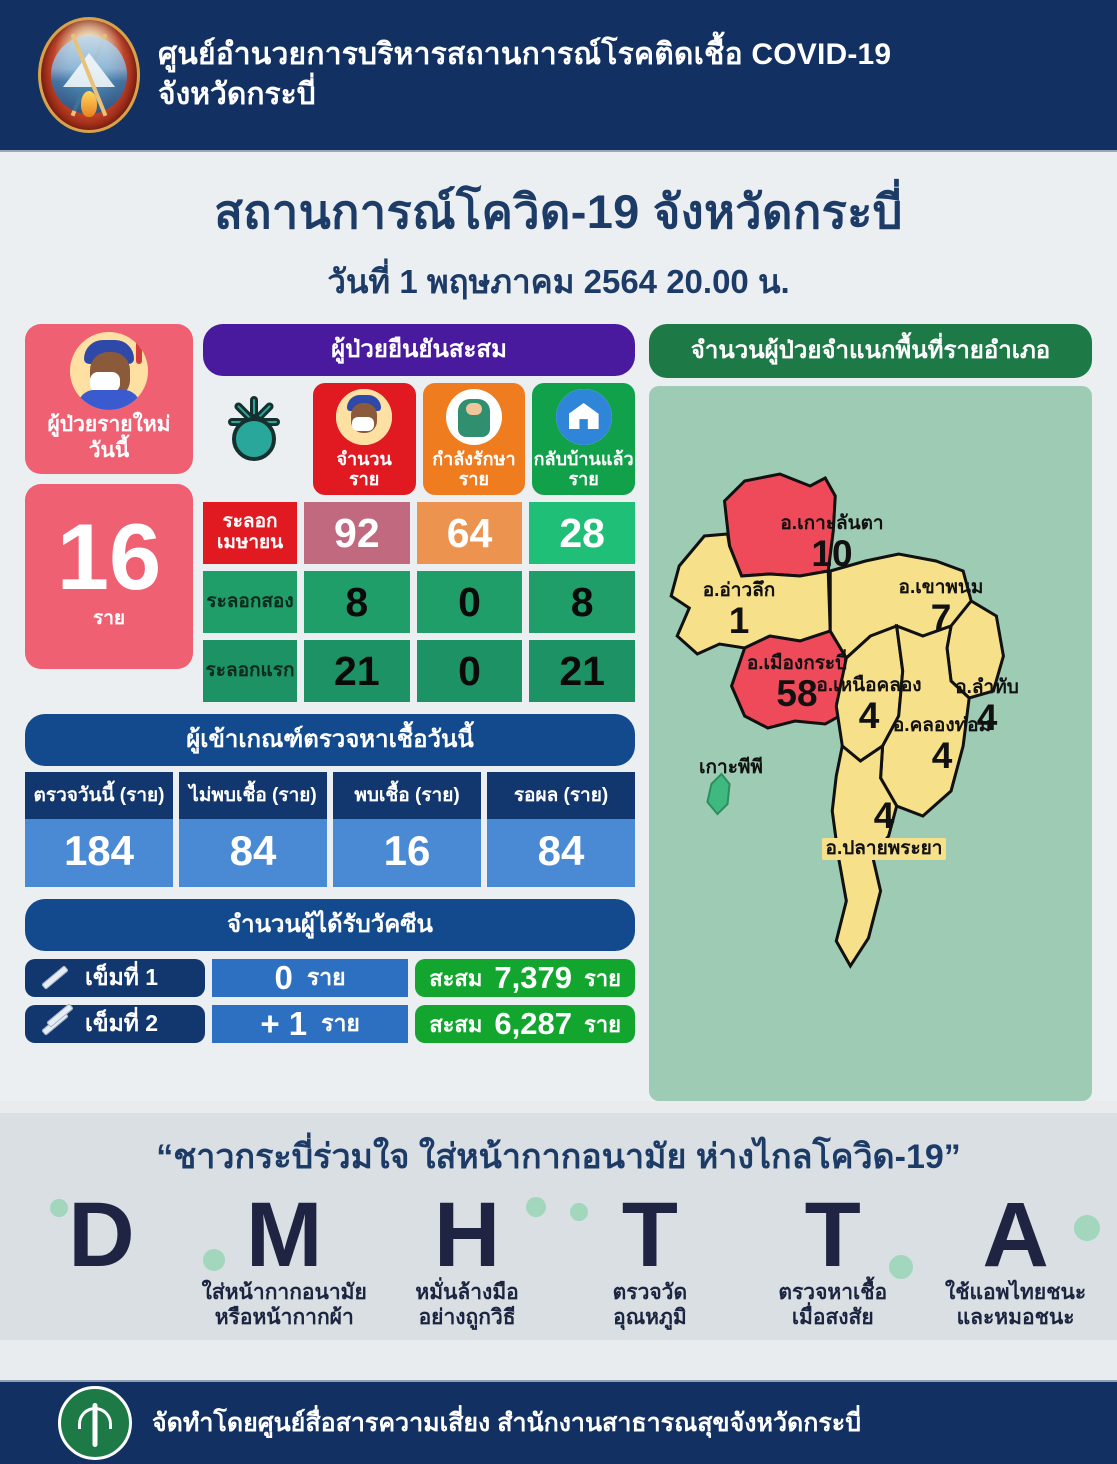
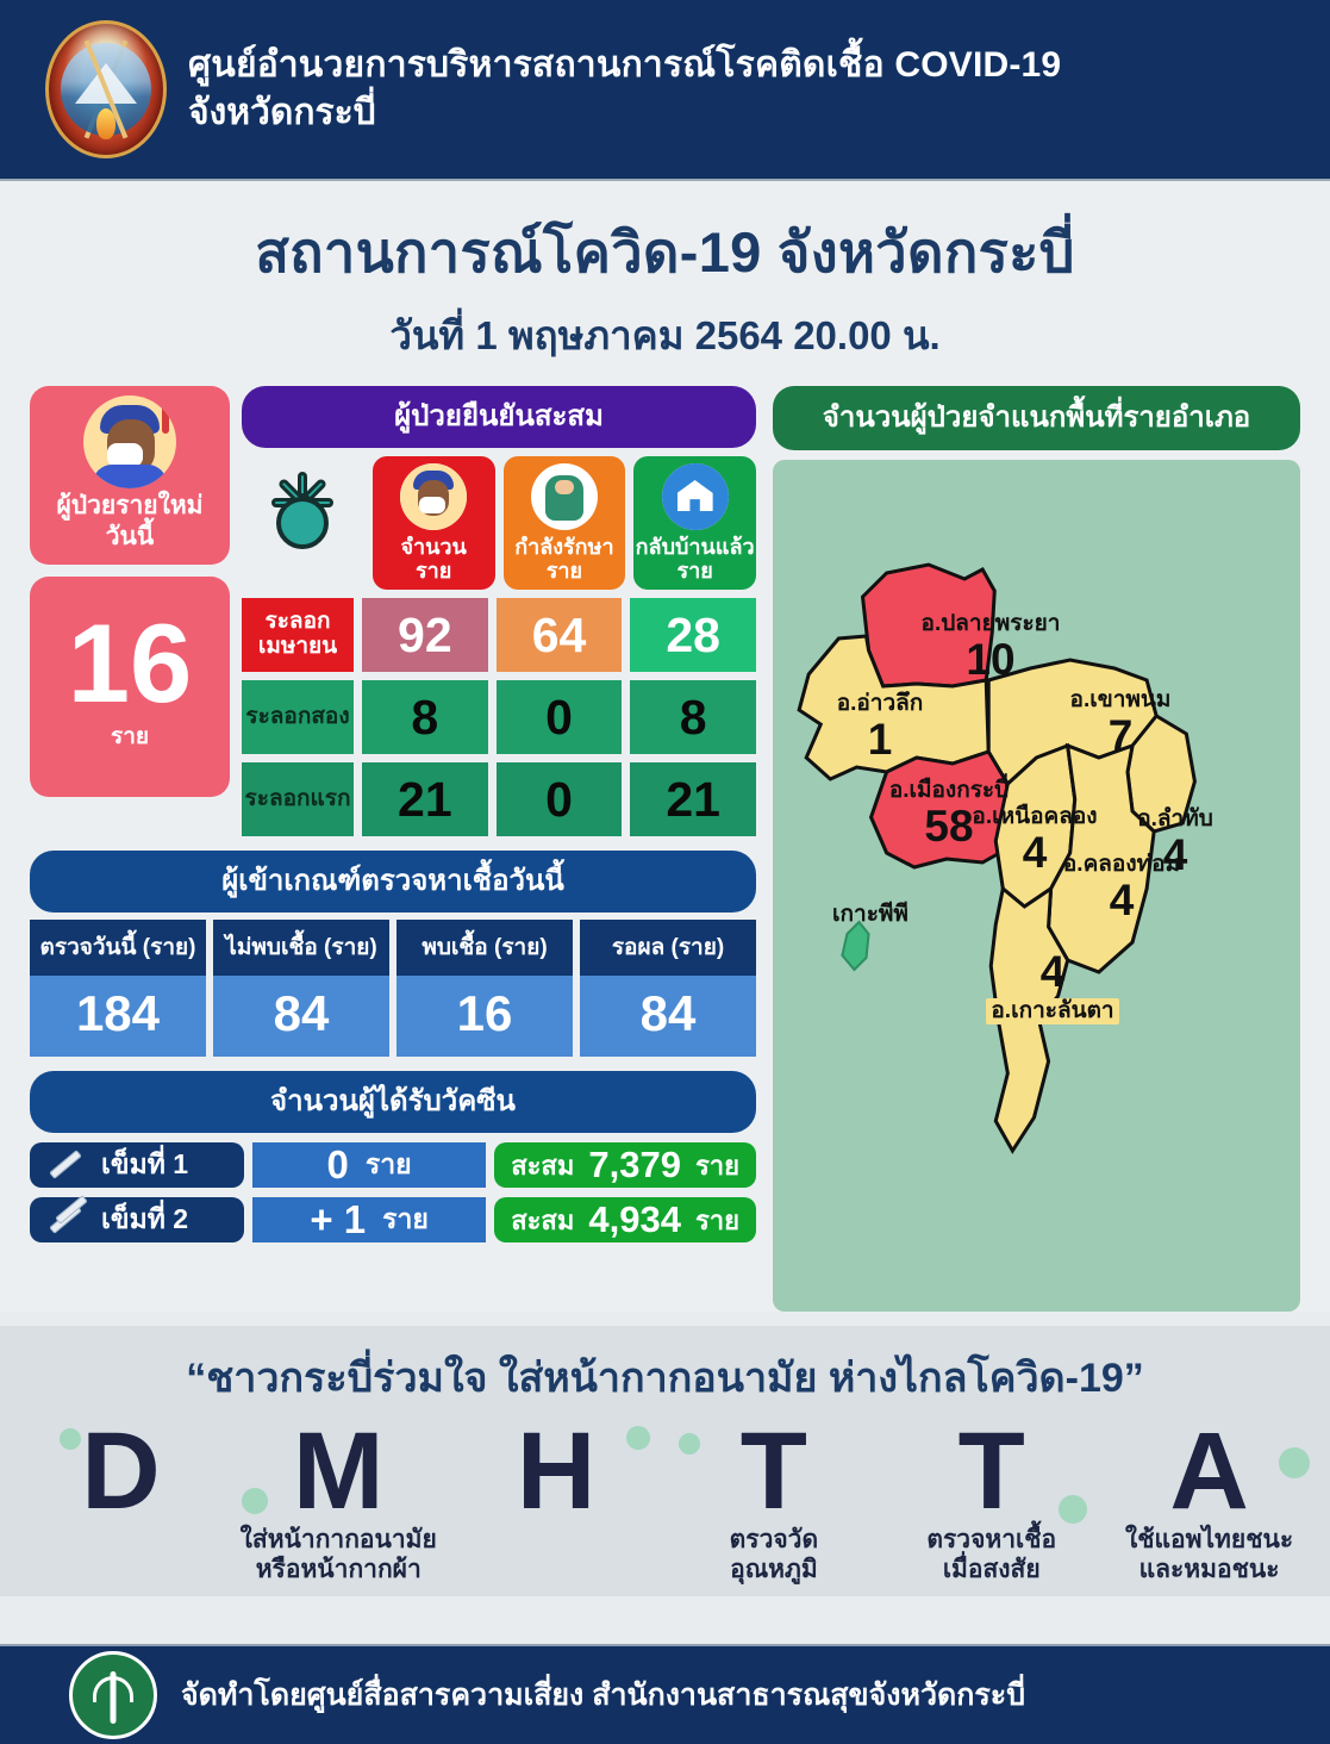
  ศูนย์อำนวยการบริหารสถานการณ์โรคติดเชื้อ COVID-19
  จังหวัดกระบี่
  สถานการณ์โควิด-19 จังหวัดกระบี่
  วันที่ 1 พฤษภาคม 2564 20.00 น.
  ผู้ป่วยรายใหม่
  วันนี้
  16
  ราย
  ผู้ป่วยยืนยันสะสม
  จำนวน
  ราย
  กำลังรักษา
  ราย
  กลับบ้านแล้ว
  ราย
  ระลอก
  เมษายน
  92
  64
  28
  ระลอกสอง
  8
  0
  8
  ระลอกแรก
  21
  0
  21
  ผู้เข้าเกณฑ์ตรวจหาเชื้อวันนี้
  ตรวจวันนี้ (ราย)
  184
  ไม่พบเชื้อ (ราย)
  84
  พบเชื้อ (ราย)
  16
  รอผล (ราย)
  84
  จำนวนผู้ได้รับวัคซีน
  เข็มที่ 1
  0
  ราย
  สะสม
  7,379
  ราย
  เข็มที่ 2
  + 1
  ราย
  สะสม
- 6,287
+ 4,934
  ราย
  จำนวนผู้ป่วยจำแนกพื้นที่รายอำเภอ
- อ.เกาะลันตา
+ อ.ปลายพระยา
  10
  อ.อ่าวลึก
  1
  อ.เมืองกระบี่
  58
  อ.เขาพนม
  7
  อ.เหนือคลอง
  4
  อ.ลำทับ
  4
  อ.คลองท่อม
  4
  4
- อ.ปลายพระยา
+ อ.เกาะลันตา
  เกาะพีพี
  “ชาวกระบี่ร่วมใจ ใส่หน้ากากอนามัย ห่างไกลโควิด-19”
  D
  M
  ใส่หน้ากากอนามัย
  หรือหน้ากากผ้า
  H
- หมั่นล้างมือ
- อย่างถูกวิธี
  T
  ตรวจวัด
  อุณหภูมิ
  T
  ตรวจหาเชื้อ
  เมื่อสงสัย
  A
  ใช้แอพไทยชนะ
  และหมอชนะ
  จัดทำโดยศูนย์สื่อสารความเสี่ยง สำนักงานสาธารณสุขจังหวัดกระบี่
